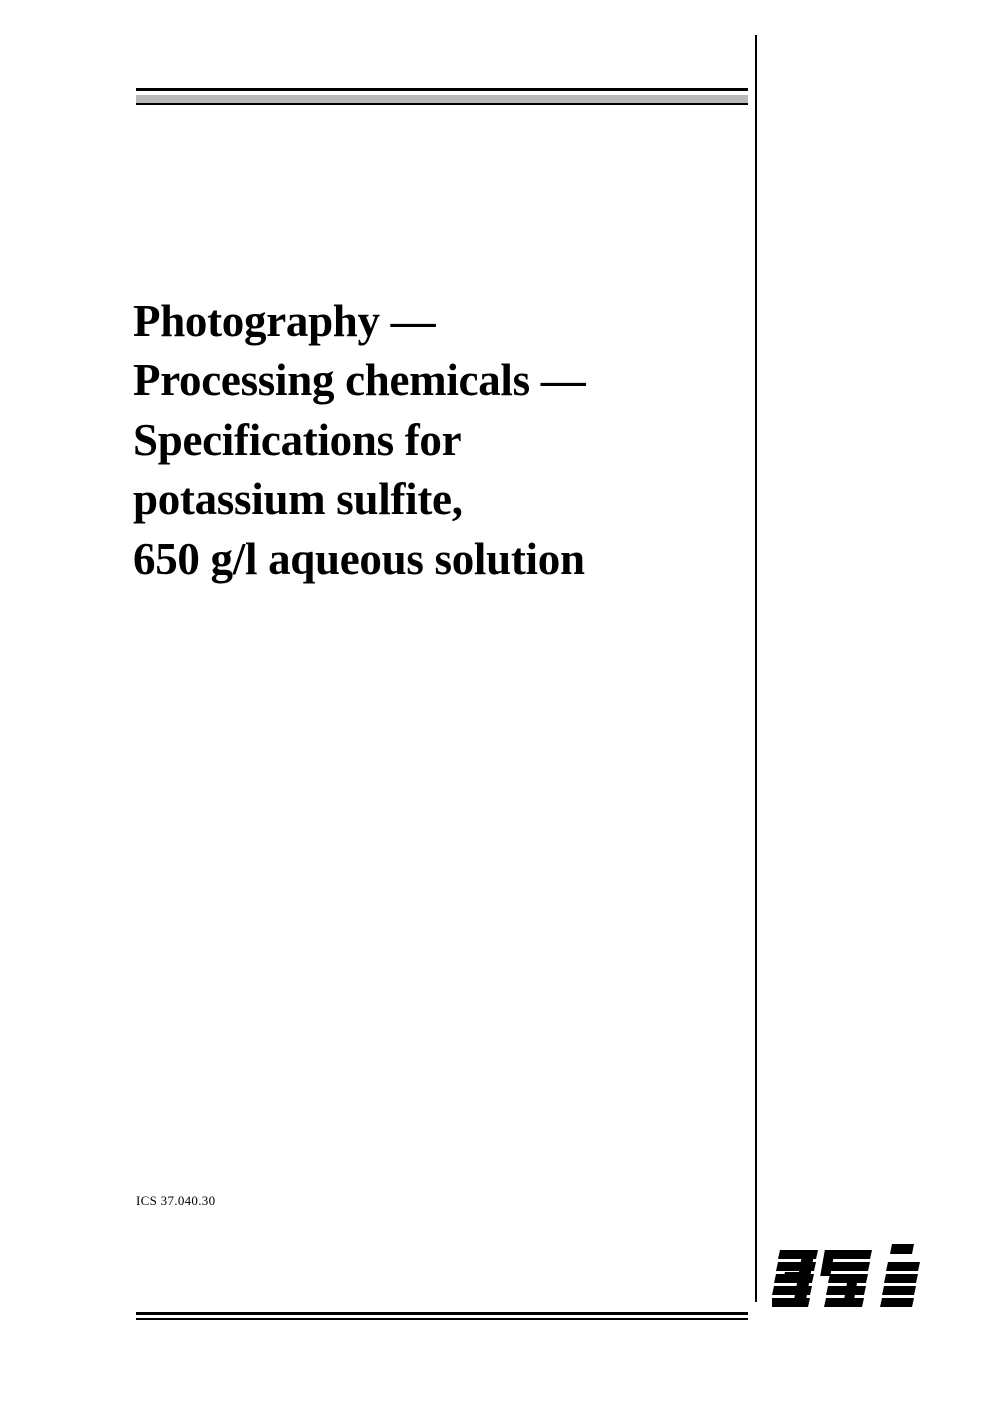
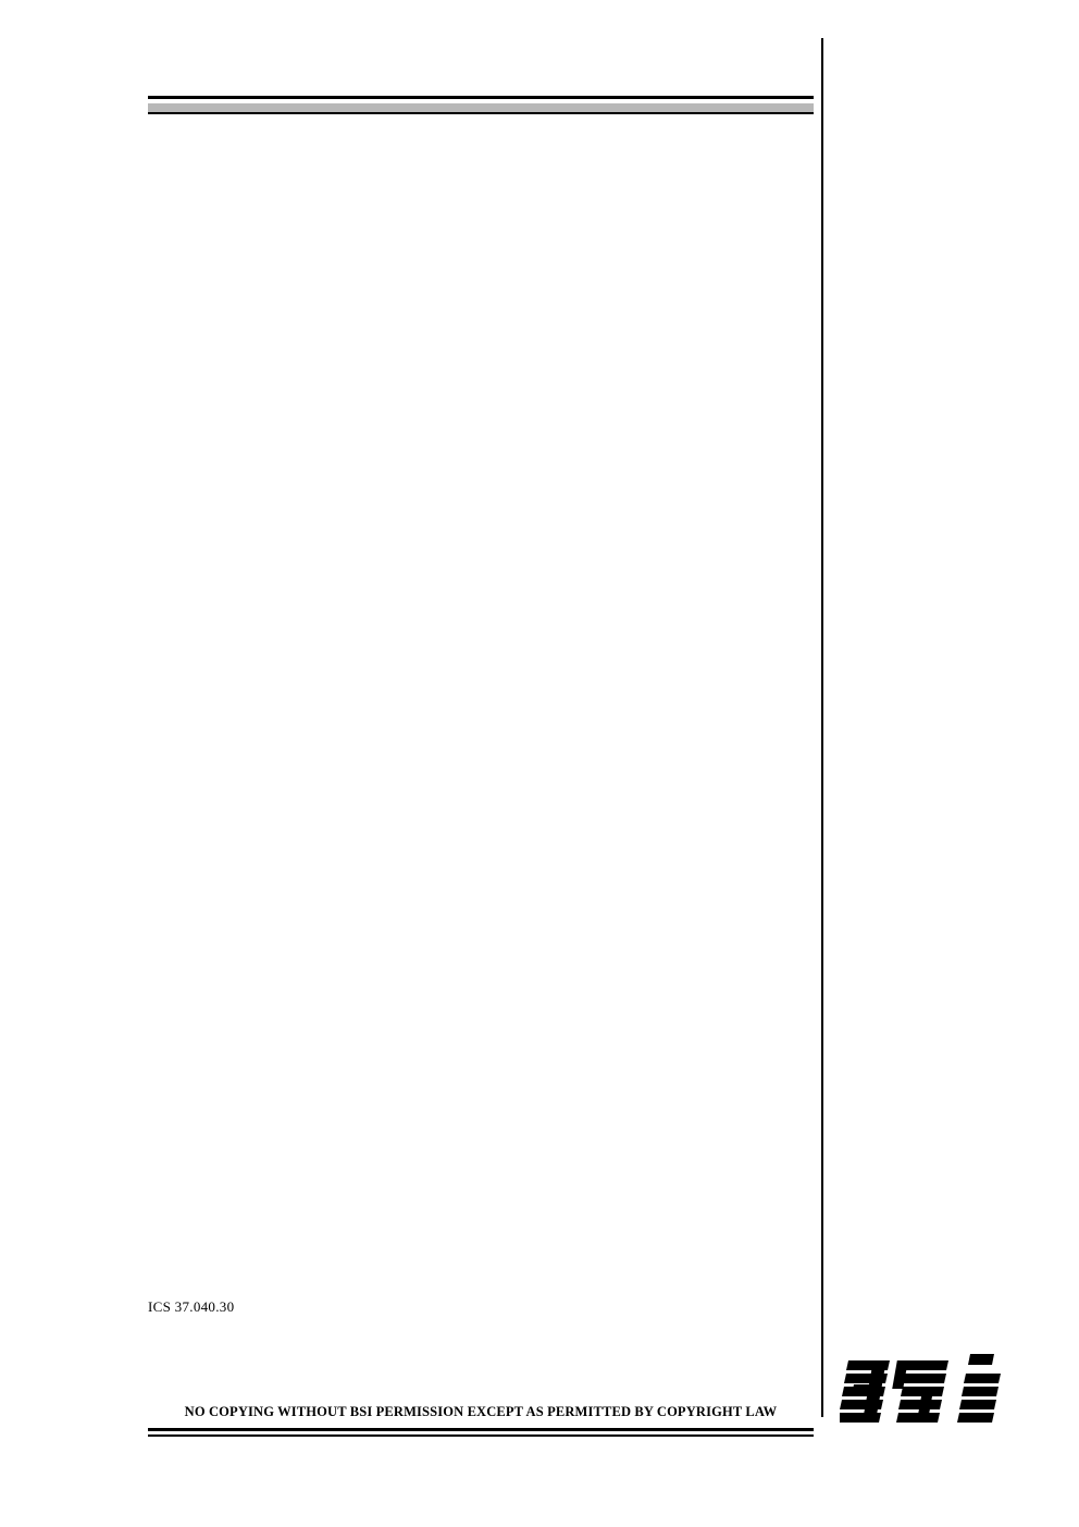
- Photography —
- Processing chemicals —
- Specifications for
- potassium sulfite,
- 650 g/l aqueous solution
  ICS 37.040.30
+ NO COPYING WITHOUT BSI PERMISSION EXCEPT AS PERMITTED BY COPYRIGHT LAW
